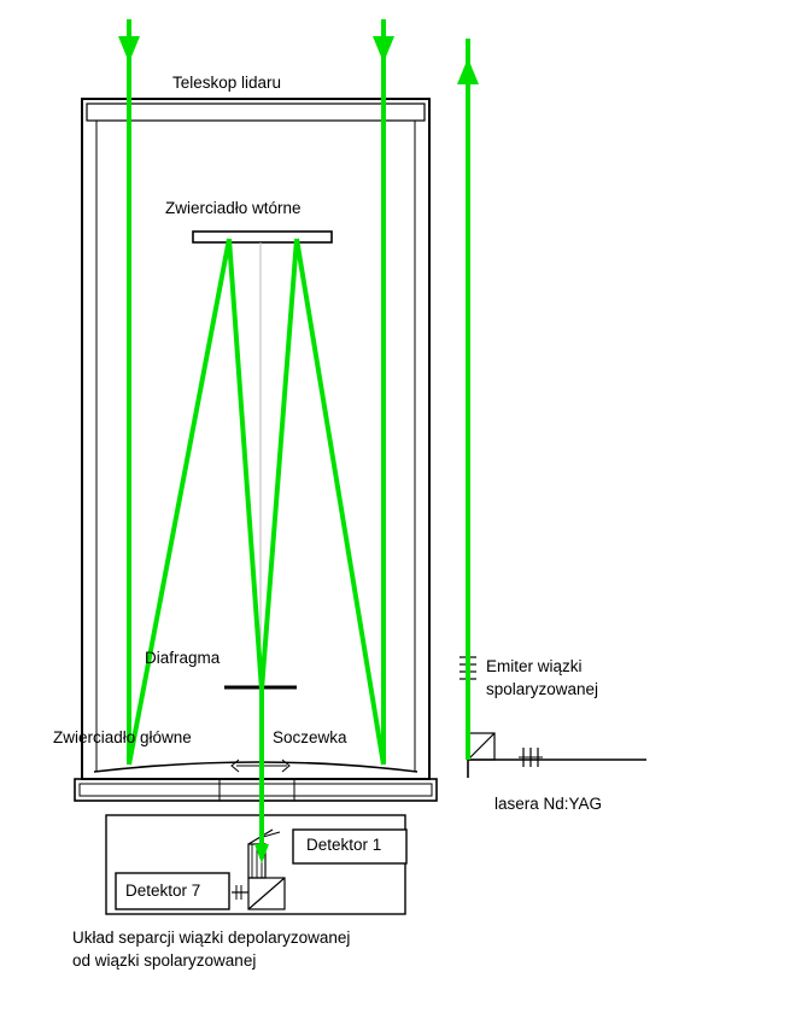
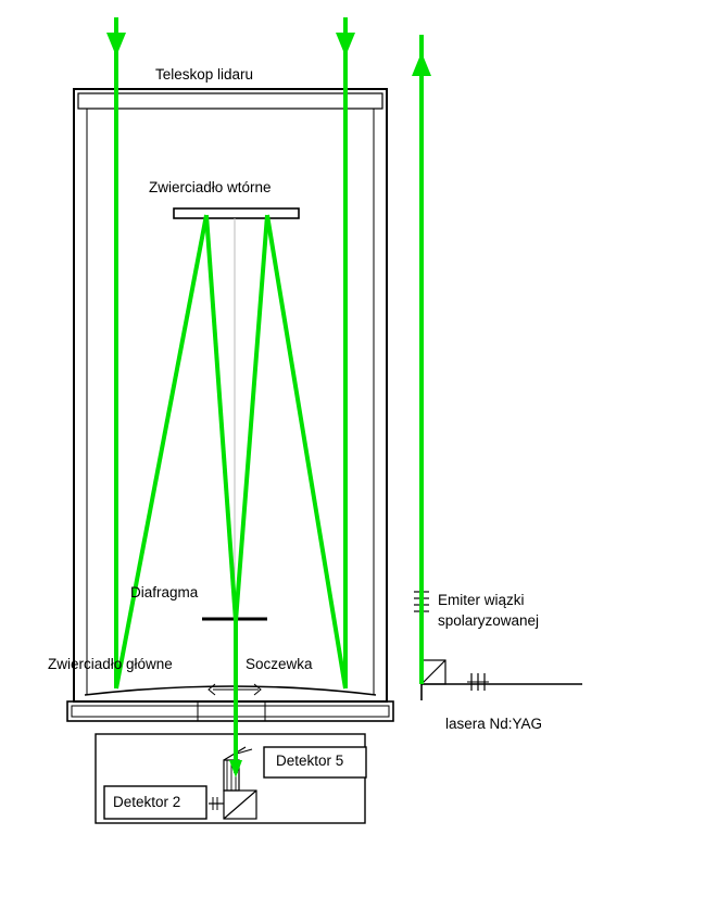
  Teleskop lidaru
  Zwierciadło wtórne
  Diafragma
  Zwierciadło główne
  Soczewka
  Emiter wiązki
  spolaryzowanej
  lasera Nd:YAG
- Detektor 1
+ Detektor 5
- Detektor 7
+ Detektor 2
- Układ separcji wiązki depolaryzowanej
- od wiązki spolaryzowanej
